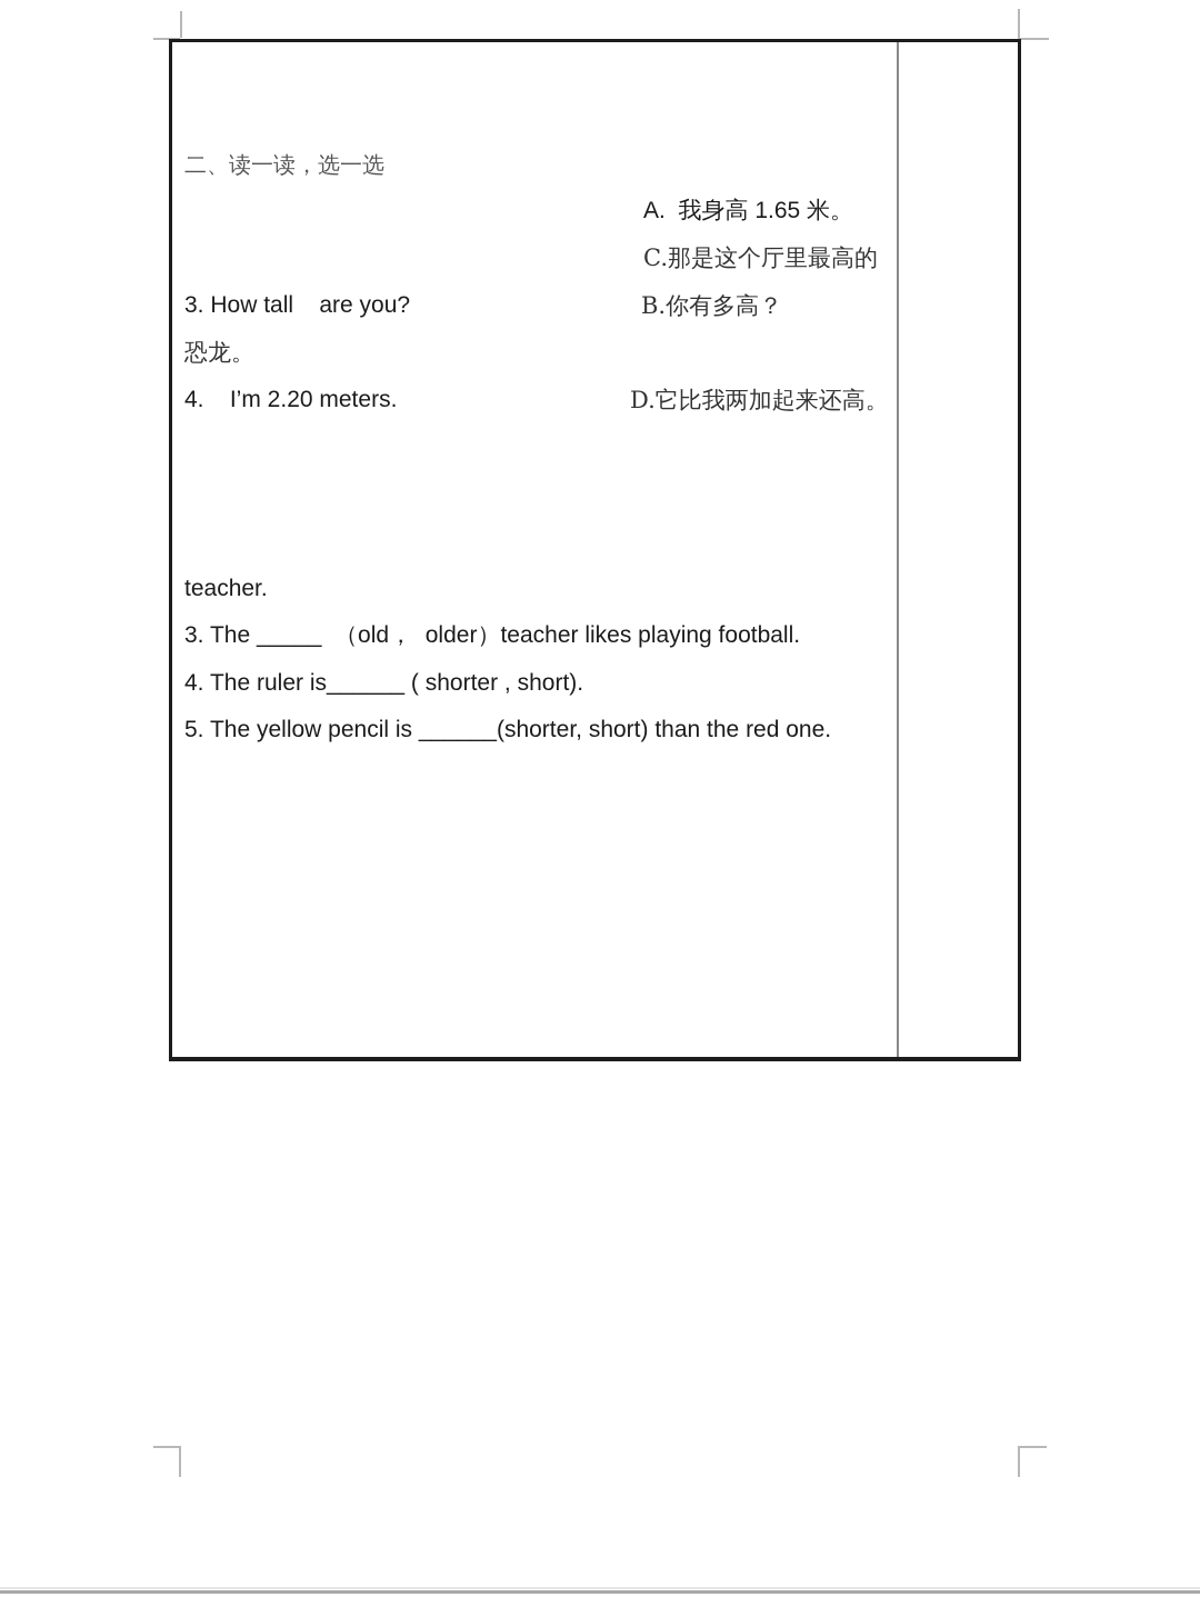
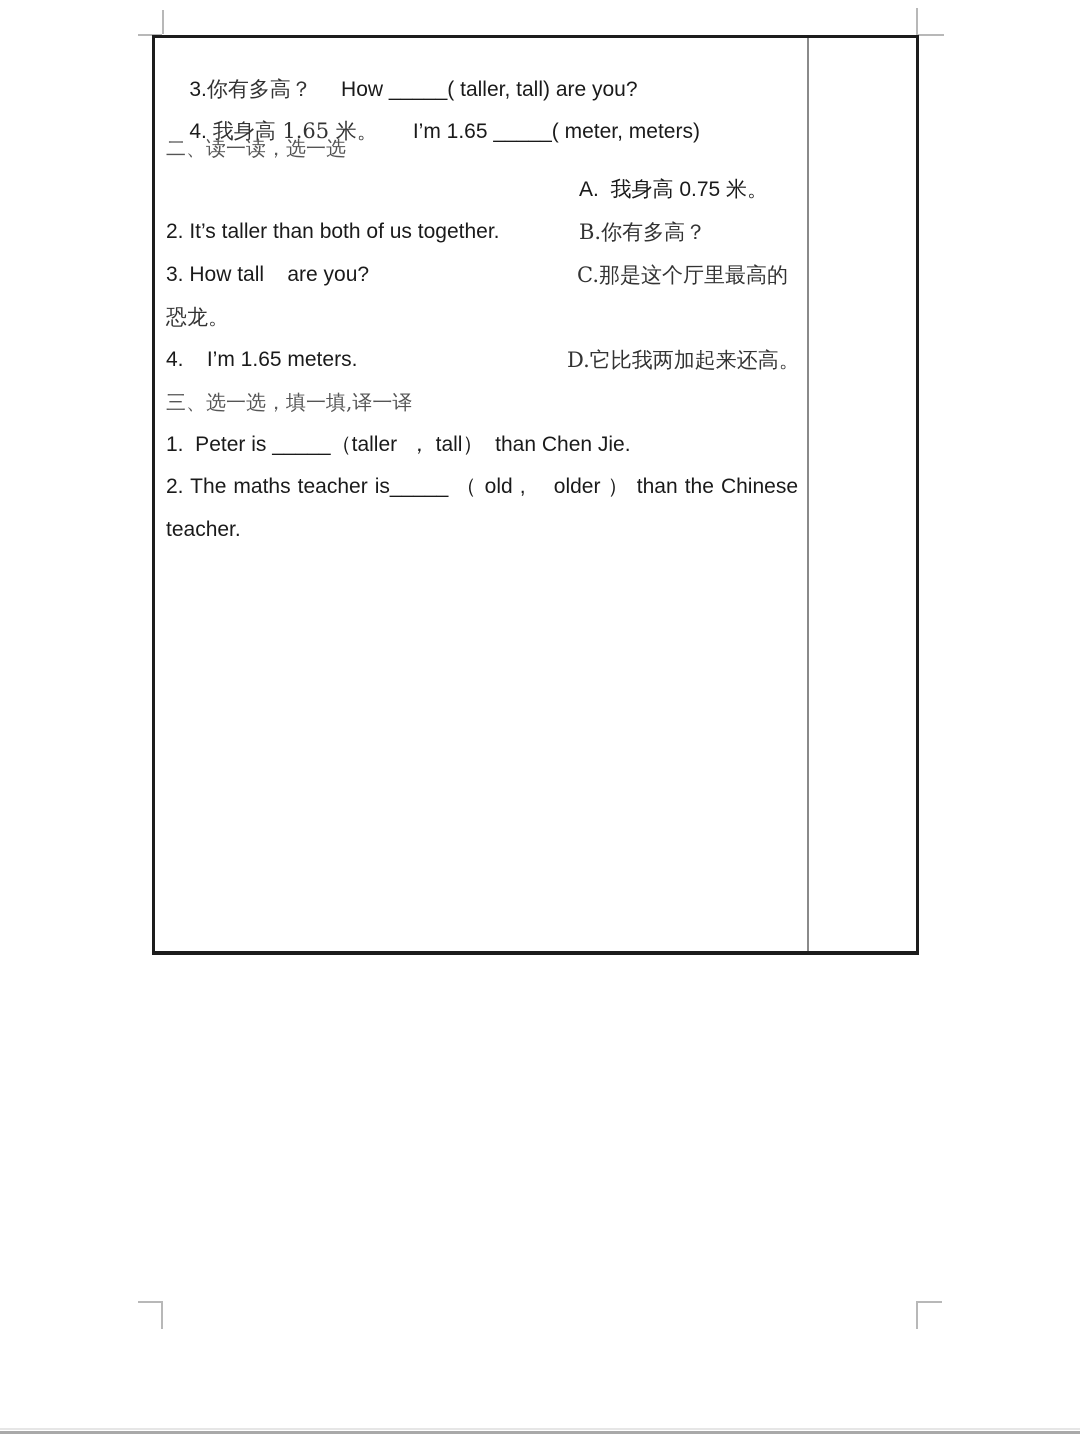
+ 3.你有多高？ How _____( taller, tall) are you?
+ 4. 我身高 1.65 米。 I’m 1.65 _____( meter, meters)
  二、读一读，选一选
- A. 我身高 1.65 米。
+ A. 我身高 0.75 米。
+ 2. It’s taller than both of us together.
- C.那是这个厅里最高的
+ B.你有多高？
  3. How tall are you?
- B.你有多高？
+ C.那是这个厅里最高的
  恐龙。
- 4. I’m 2.20 meters.
+ 4. I’m 1.65 meters.
  D.它比我两加起来还高。
+ 三、选一选，填一填,译一译
+ 1. Peter is _____（taller ， tall） than Chen Jie.
+ 2. The maths teacher is_____ （ old , older ） than the Chinese
  teacher.
- 3. The _____ （old， older）teacher likes playing football.
- 4. The ruler is______ ( shorter , short).
- 5. The yellow pencil is ______(shorter, short) than the red one.
